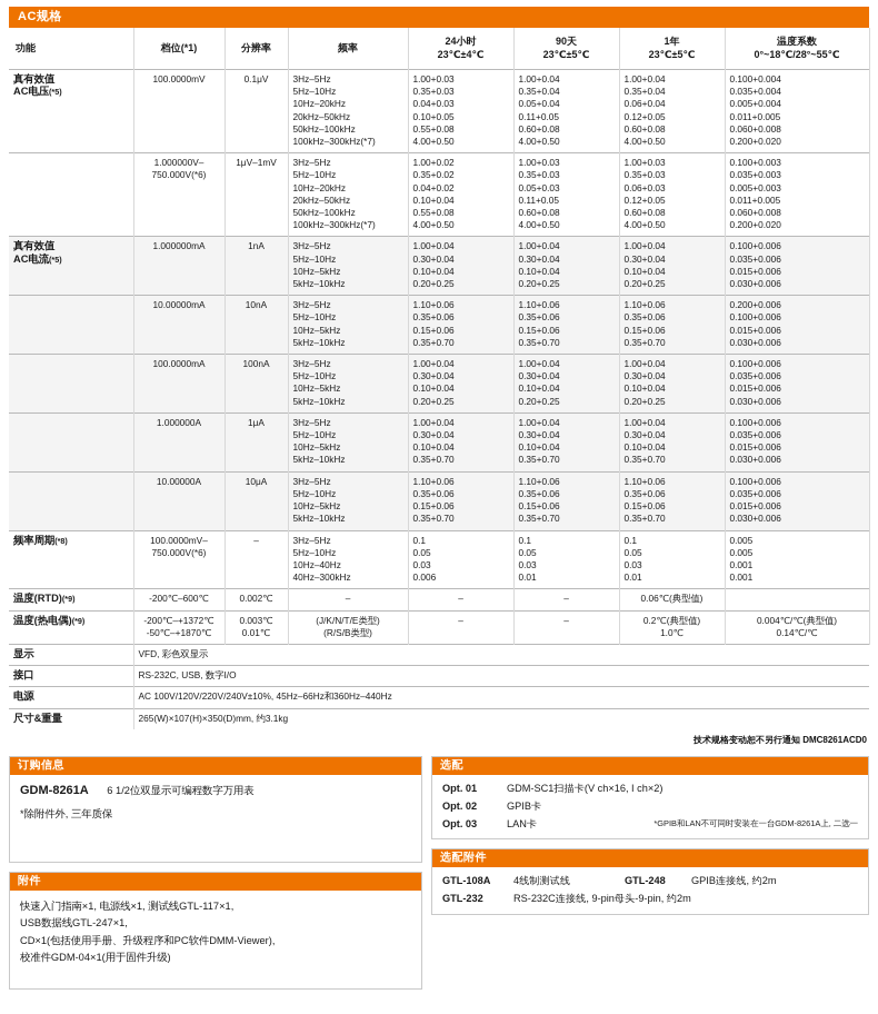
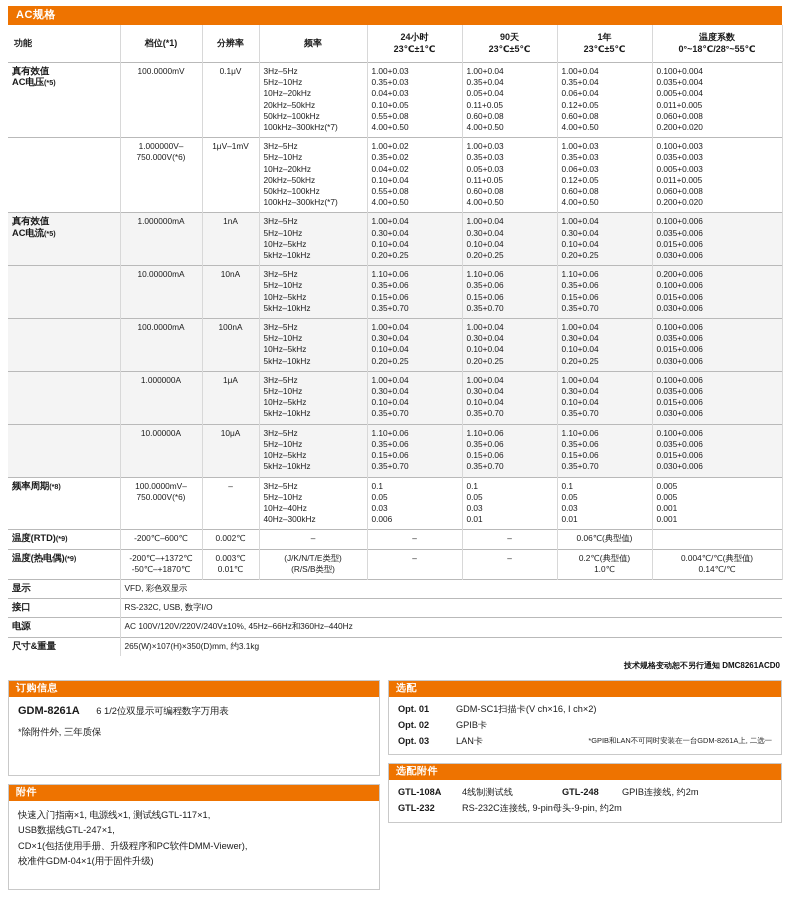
  AC规格
- 功能	档位(*1)	分辨率	频率	24小时23℃±4℃	90天23℃±5℃	1年23℃±5℃	温度系数0°~18℃/28°~55℃
+ 功能	档位(*1)	分辨率	频率	24小时23℃±1℃	90天23℃±5℃	1年23℃±5℃	温度系数0°~18℃/28°~55℃
  真有效值AC电压(*5)	100.0000mV	0.1μV	3Hz–5Hz5Hz–10Hz10Hz–20kHz20kHz–50kHz50kHz–100kHz100kHz–300kHz(*7)	1.00+0.030.35+0.030.04+0.030.10+0.050.55+0.084.00+0.50	1.00+0.040.35+0.040.05+0.040.11+0.050.60+0.084.00+0.50	1.00+0.040.35+0.040.06+0.040.12+0.050.60+0.084.00+0.50	0.100+0.0040.035+0.0040.005+0.0040.011+0.0050.060+0.0080.200+0.020
  	1.000000V–750.000V(*6)	1μV–1mV	3Hz–5Hz5Hz–10Hz10Hz–20kHz20kHz–50kHz50kHz–100kHz100kHz–300kHz(*7)	1.00+0.020.35+0.020.04+0.020.10+0.040.55+0.084.00+0.50	1.00+0.030.35+0.030.05+0.030.11+0.050.60+0.084.00+0.50	1.00+0.030.35+0.030.06+0.030.12+0.050.60+0.084.00+0.50	0.100+0.0030.035+0.0030.005+0.0030.011+0.0050.060+0.0080.200+0.020
  真有效值AC电流(*5)	1.000000mA	1nA	3Hz–5Hz5Hz–10Hz10Hz–5kHz5kHz–10kHz	1.00+0.040.30+0.040.10+0.040.20+0.25	1.00+0.040.30+0.040.10+0.040.20+0.25	1.00+0.040.30+0.040.10+0.040.20+0.25	0.100+0.0060.035+0.0060.015+0.0060.030+0.006
  	10.00000mA	10nA	3Hz–5Hz5Hz–10Hz10Hz–5kHz5kHz–10kHz	1.10+0.060.35+0.060.15+0.060.35+0.70	1.10+0.060.35+0.060.15+0.060.35+0.70	1.10+0.060.35+0.060.15+0.060.35+0.70	0.200+0.0060.100+0.0060.015+0.0060.030+0.006
  	100.0000mA	100nA	3Hz–5Hz5Hz–10Hz10Hz–5kHz5kHz–10kHz	1.00+0.040.30+0.040.10+0.040.20+0.25	1.00+0.040.30+0.040.10+0.040.20+0.25	1.00+0.040.30+0.040.10+0.040.20+0.25	0.100+0.0060.035+0.0060.015+0.0060.030+0.006
  	1.000000A	1μA	3Hz–5Hz5Hz–10Hz10Hz–5kHz5kHz–10kHz	1.00+0.040.30+0.040.10+0.040.35+0.70	1.00+0.040.30+0.040.10+0.040.35+0.70	1.00+0.040.30+0.040.10+0.040.35+0.70	0.100+0.0060.035+0.0060.015+0.0060.030+0.006
  	10.00000A	10μA	3Hz–5Hz5Hz–10Hz10Hz–5kHz5kHz–10kHz	1.10+0.060.35+0.060.15+0.060.35+0.70	1.10+0.060.35+0.060.15+0.060.35+0.70	1.10+0.060.35+0.060.15+0.060.35+0.70	0.100+0.0060.035+0.0060.015+0.0060.030+0.006
  频率周期(*8)	100.0000mV–750.000V(*6)	–	3Hz–5Hz5Hz–10Hz10Hz–40Hz40Hz–300kHz	0.10.050.030.006	0.10.050.030.01	0.10.050.030.01	0.0050.0050.0010.001
  温度(RTD)(*9)	-200℃–600℃	0.002℃	–	–	–	0.06℃(典型值)
  温度(热电偶)(*9)	-200℃–+1372℃-50℃–+1870℃	0.003℃0.01℃	(J/K/N/T/E类型)(R/S/B类型)	–	–	0.2℃(典型值)1.0℃	0.004℃/℃(典型值)0.14℃/℃
  显示	VFD, 彩色双显示
  接口	RS-232C, USB, 数字I/O
  电源	AC 100V/120V/220V/240V±10%, 45Hz–66Hz和360Hz–440Hz
  尺寸&重量	265(W)×107(H)×350(D)mm, 约3.1kg
  技术规格变动恕不另行通知 DMC8261ACD0
  订购信息
  GDM-8261A 6 1/2位双显示可编程数字万用表
  *除附件外, 三年质保
  附件
  快速入门指南×1, 电源线×1, 测试线GTL-117×1,
  USB数据线GTL-247×1,
  CD×1(包括使用手册、升级程序和PC软件DMM-Viewer),
  校准件GDM-04×1(用于固件升级)
  选配
  Opt. 01
  GDM-SC1扫描卡(V ch×16, I ch×2)
  Opt. 02
  GPIB卡
  Opt. 03
  LAN卡
  *GPIB和LAN不可同时安装在一台GDM-8261A上, 二选一
  选配附件
  GTL-108A
  4线制测试线
  GTL-248
  GPIB连接线, 约2m
  GTL-232
  RS-232C连接线, 9-pin母头-9-pin, 约2m
